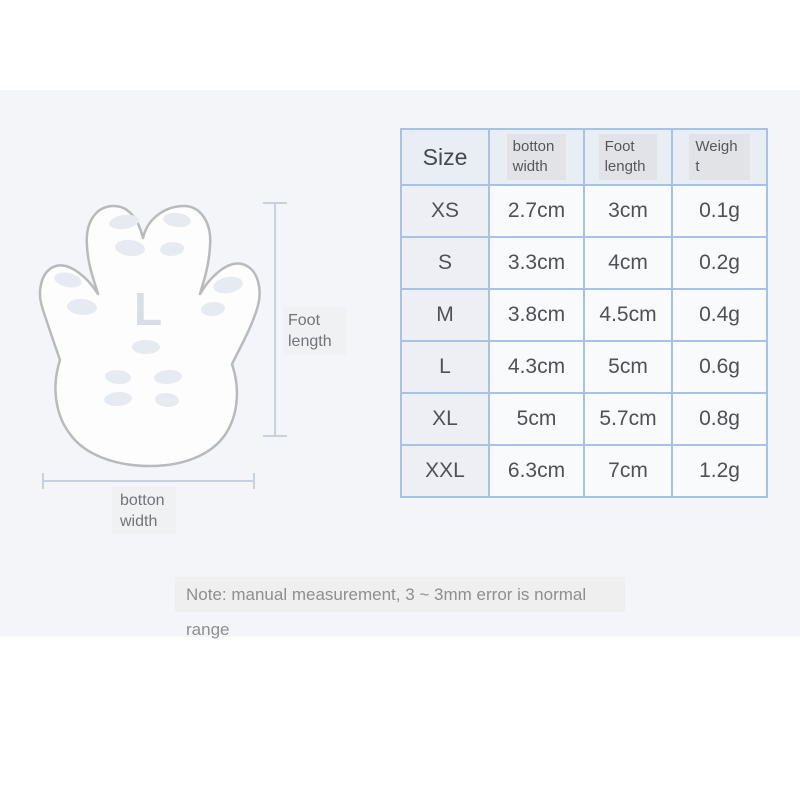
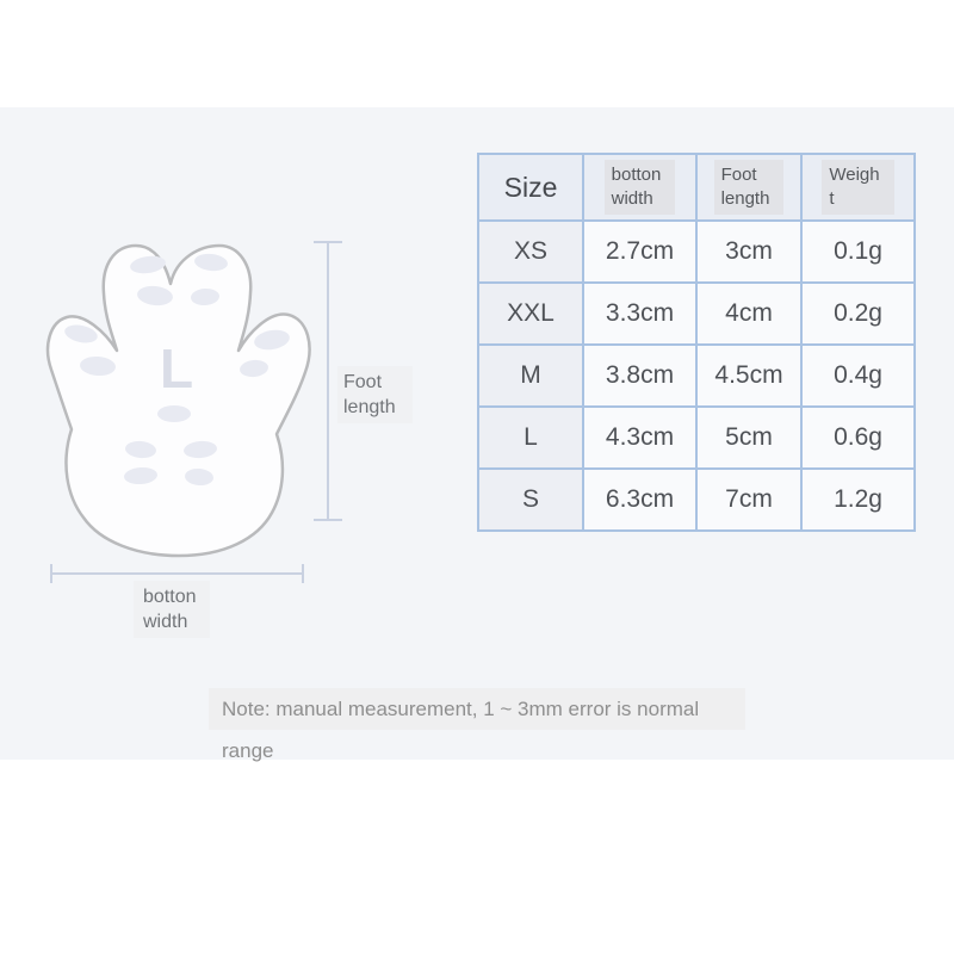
  L
  Foot
  length
  botton
  width
  Size	botton width	Foot length	Weigh t
  XS	2.7cm	3cm	0.1g
- S	3.3cm	4cm	0.2g
+ XXL	3.3cm	4cm	0.2g
  M	3.8cm	4.5cm	0.4g
  L	4.3cm	5cm	0.6g
- XL	5cm	5.7cm	0.8g
- XXL	6.3cm	7cm	1.2g
+ S	6.3cm	7cm	1.2g
- Note: manual measurement, 3 ~ 3mm error is normal range
+ Note: manual measurement, 1 ~ 3mm error is normal range
